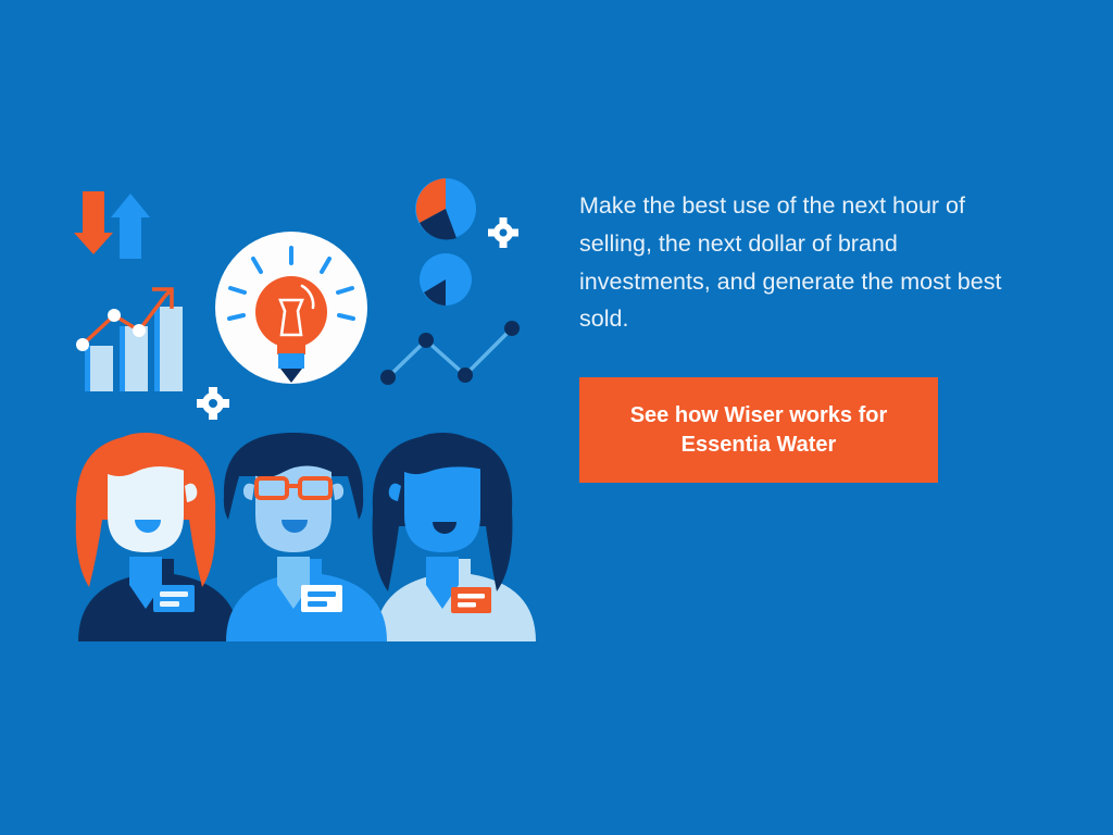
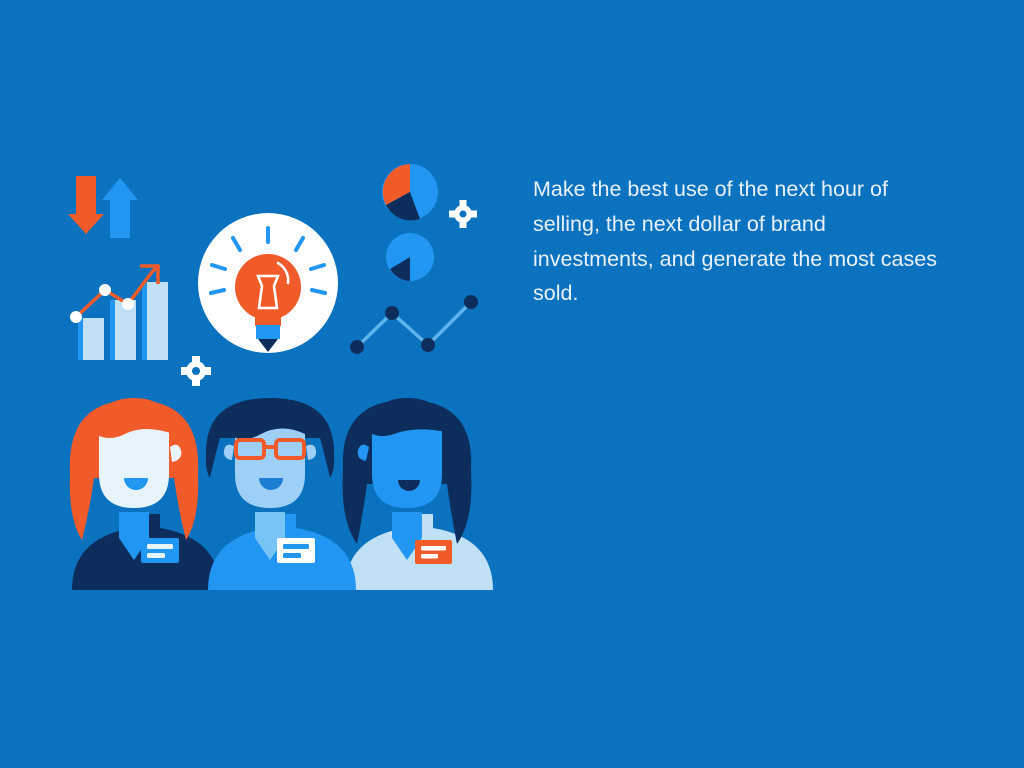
- Make the best use of the next hour of selling, the next dollar of brand investments, and generate the most best sold.
+ Make the best use of the next hour of selling, the next dollar of brand investments, and generate the most cases sold.
- See how Wiser works for Essentia Water
